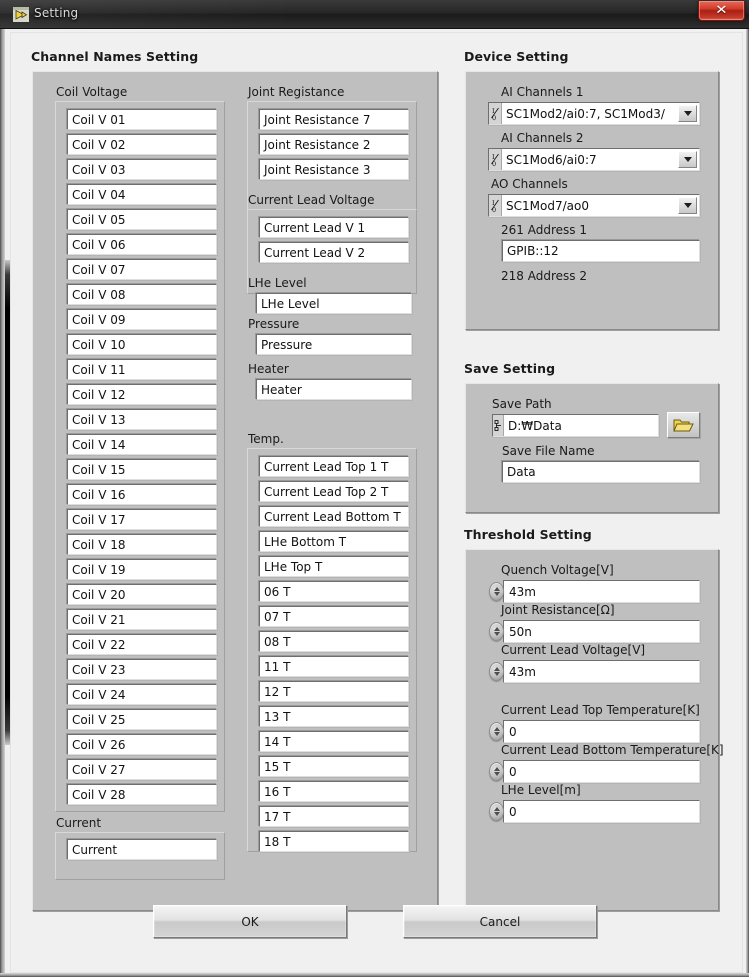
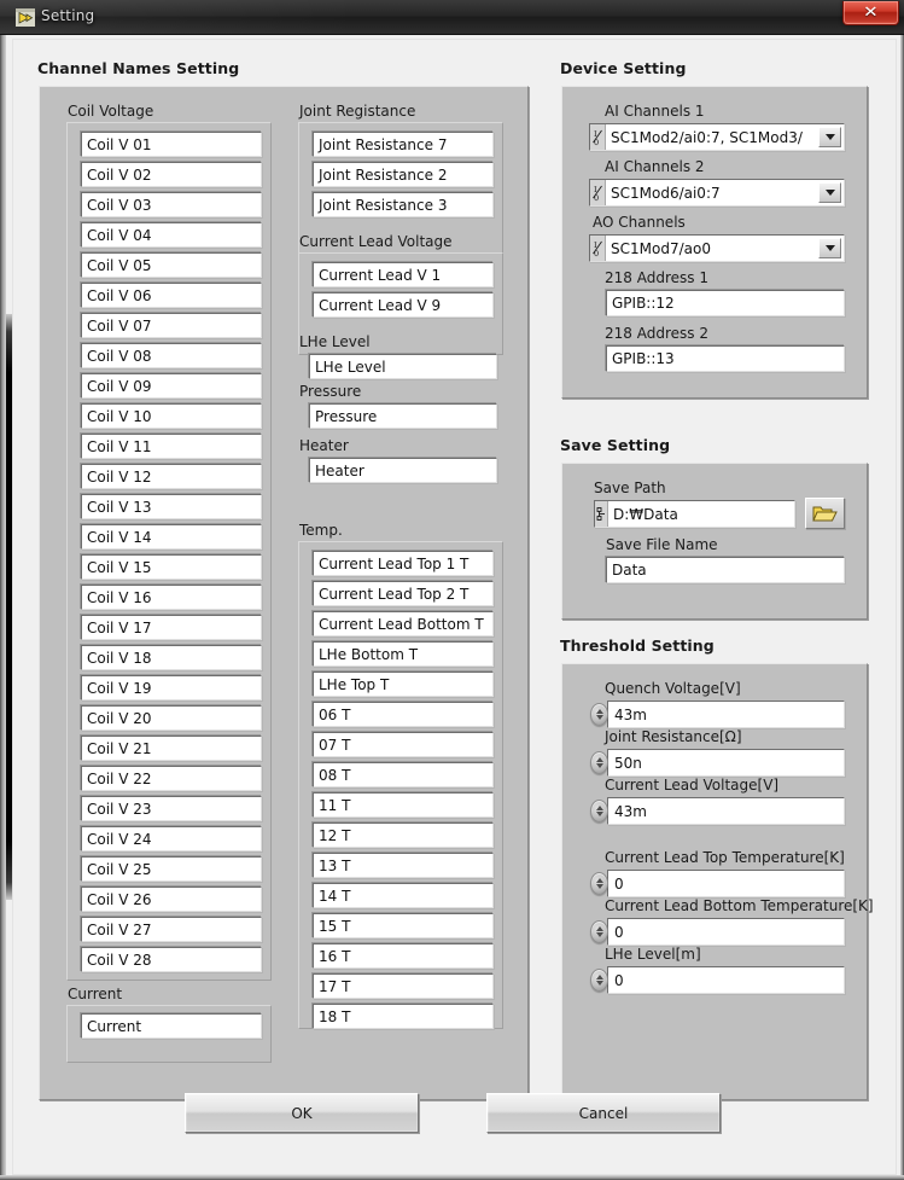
  Setting
  ✕
  Channel Names Setting
  Coil Voltage
  Coil V 01
  Coil V 02
  Coil V 03
  Coil V 04
  Coil V 05
  Coil V 06
  Coil V 07
  Coil V 08
  Coil V 09
  Coil V 10
  Coil V 11
  Coil V 12
  Coil V 13
  Coil V 14
  Coil V 15
  Coil V 16
  Coil V 17
  Coil V 18
  Coil V 19
  Coil V 20
  Coil V 21
  Coil V 22
  Coil V 23
  Coil V 24
  Coil V 25
  Coil V 26
  Coil V 27
  Coil V 28
  Current
  Current
  Joint Registаnce
  Joint Resistance 7
  Joint Resistance 2
  Joint Resistance 3
  Current Lead Voltage
  Current Lead V 1
- Current Lead V 2
+ Current Lead V 9
  LHe Level
  LHe Level
  Pressure
  Pressure
  Heater
  Heater
  Temp.
  Current Lead Top 1 T
  Current Lead Top 2 T
  Current Lead Bottom T
  LHe Bottom T
  LHe Top T
  06 T
  07 T
  08 T
  11 T
  12 T
  13 T
  14 T
  15 T
  16 T
  17 T
  18 T
  Device Setting
  AI Channels 1
  I
  0
  SC1Mod2/ai0:7, SC1Mod3/
  AI Channels 2
  I
  0
  SC1Mod6/ai0:7
  AO Channels
  I
  0
  SC1Mod7/ao0
- 261 Address 1
+ 218 Address 1
  GPIB::12
  218 Address 2
+ GPIB::13
  Save Setting
  Save Path
  D:₩Data
  Save File Name
  Data
  Threshold Setting
  Quench Voltage[V]
  43m
  Joint Resistance[Ω]
  50n
  Current Lead Voltage[V]
  43m
  Current Lead Top Temperature[K]
  0
  Current Lead Bottom Temperature[K]
  0
  LHe Level[m]
  0
  OK
  Cancel
